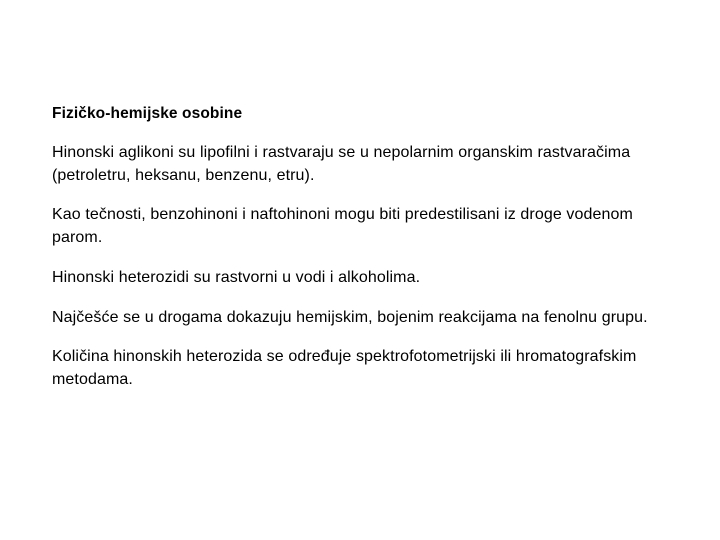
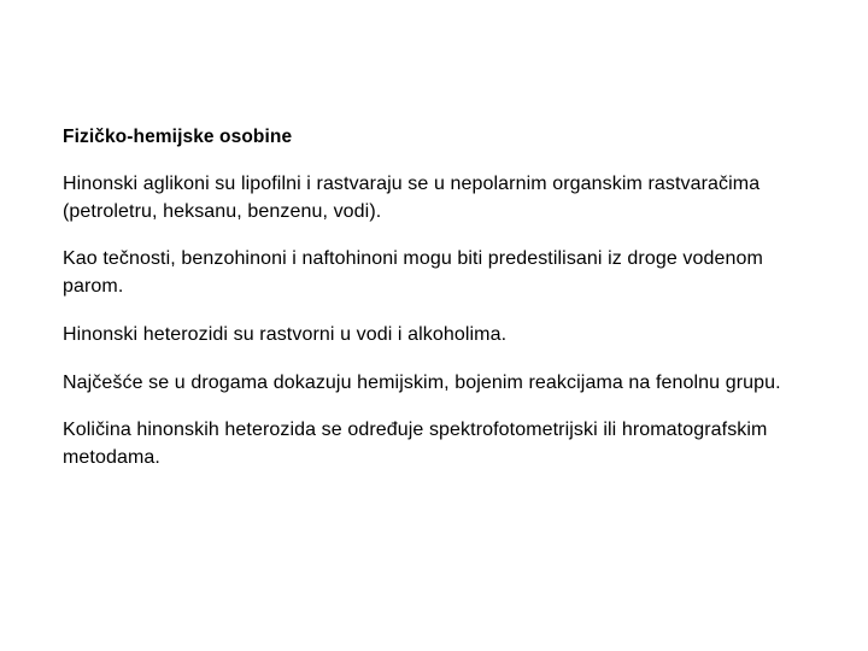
  Fizičko-hemijske osobine
- Hinonski aglikoni su lipofilni i rastvaraju se u nepolarnim organskim rastvaračima (petroletru, heksanu, benzenu, etru).
+ Hinonski aglikoni su lipofilni i rastvaraju se u nepolarnim organskim rastvaračima (petroletru, heksanu, benzenu, vodi).
  Kao tečnosti, benzohinoni i naftohinoni mogu biti predestilisani iz droge vodenom parom.
  Hinonski heterozidi su rastvorni u vodi i alkoholima.
  Najčešće se u drogama dokazuju hemijskim, bojenim reakcijama na fenolnu grupu.
  Količina hinonskih heterozida se određuje spektrofotometrijski ili hromatografskim metodama.
